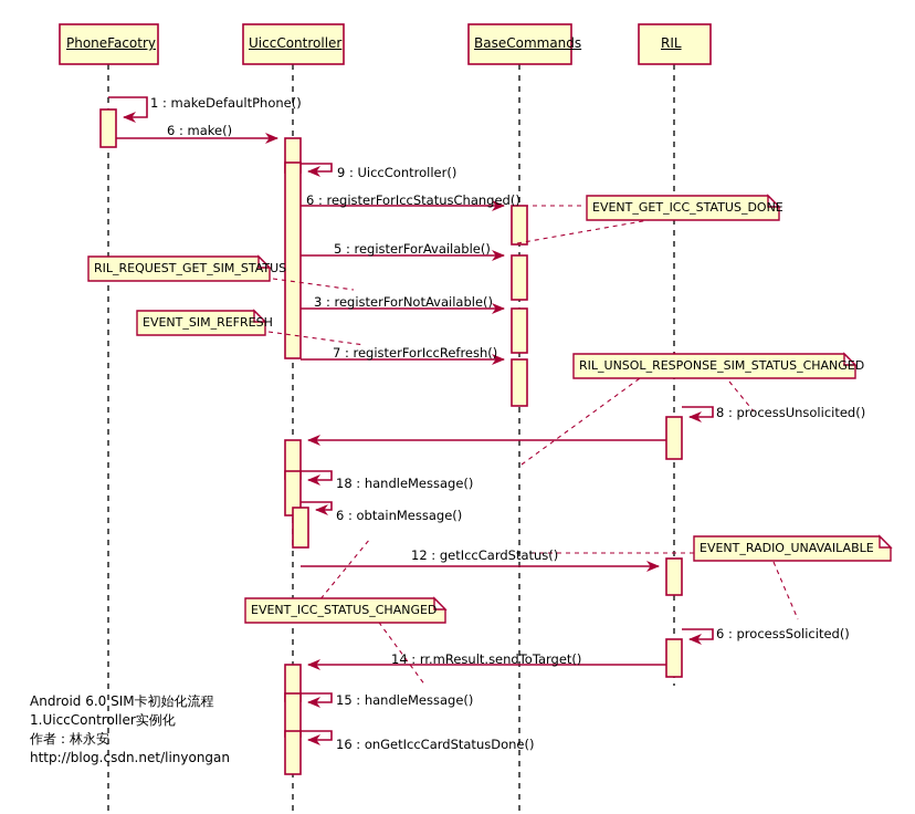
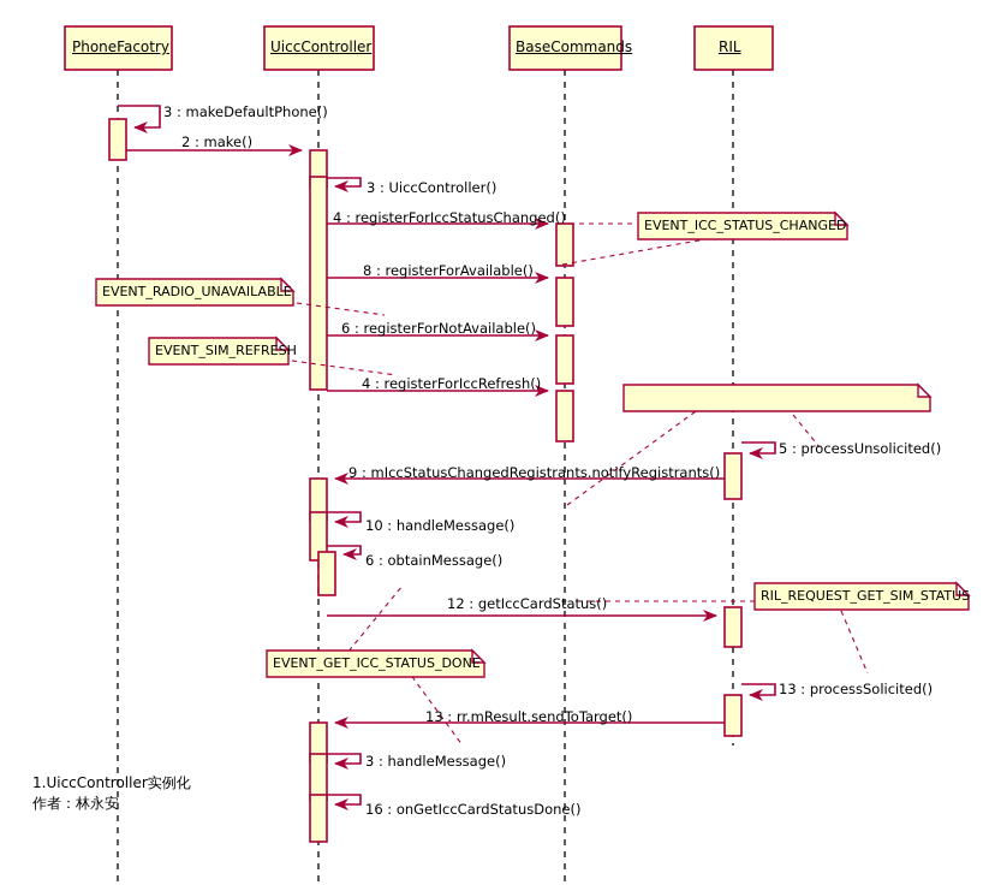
  PhoneFacotry
  UiccController
  BaseCommands
  RIL
- 1 : makeDefaultPhone()
+ 3 : makeDefaultPhone()
- 6 : make()
+ 2 : make()
- 9 : UiccController()
+ 3 : UiccController()
- 6 : registerForIccStatusChanged()
+ 4 : registerForIccStatusChanged()
- 5 : registerForAvailable()
+ 8 : registerForAvailable()
- 3 : registerForNotAvailable()
+ 6 : registerForNotAvailable()
- 7 : registerForIccRefresh()
+ 4 : registerForIccRefresh()
- 8 : processUnsolicited()
+ 5 : processUnsolicited()
+ 9 : mIccStatusChangedRegistrants.notifyRegistrants()
- 18 : handleMessage()
+ 10 : handleMessage()
  6 : obtainMessage()
  12 : getIccCardStatus()
- 6 : processSolicited()
+ 13 : processSolicited()
- 14 : rr.mResult.sendToTarget()
+ 13 : rr.mResult.sendToTarget()
- 15 : handleMessage()
+ 3 : handleMessage()
  16 : onGetIccCardStatusDone()
- EVENT_GET_ICC_STATUS_DONE
+ EVENT_ICC_STATUS_CHANGED
- RIL_REQUEST_GET_SIM_STATUS
+ EVENT_RADIO_UNAVAILABLE
  EVENT_SIM_REFRESH
- RIL_UNSOL_RESPONSE_SIM_STATUS_CHANGED
- EVENT_RADIO_UNAVAILABLE
+ RIL_REQUEST_GET_SIM_STATUS
- EVENT_ICC_STATUS_CHANGED
+ EVENT_GET_ICC_STATUS_DONE
- Android 6.0 SIM卡初始化流程
  1.UiccController实例化
  作者：林永安
- http://blog.csdn.net/linyongan
